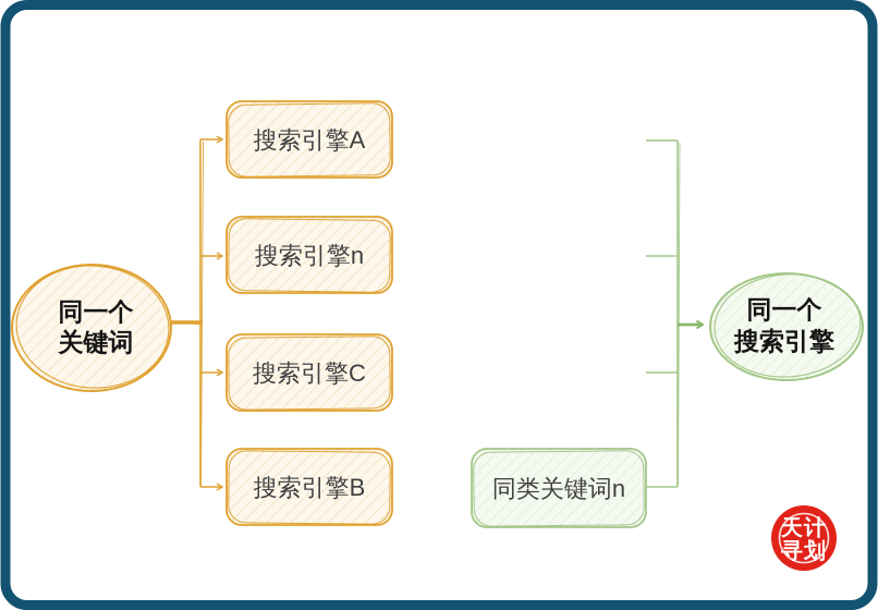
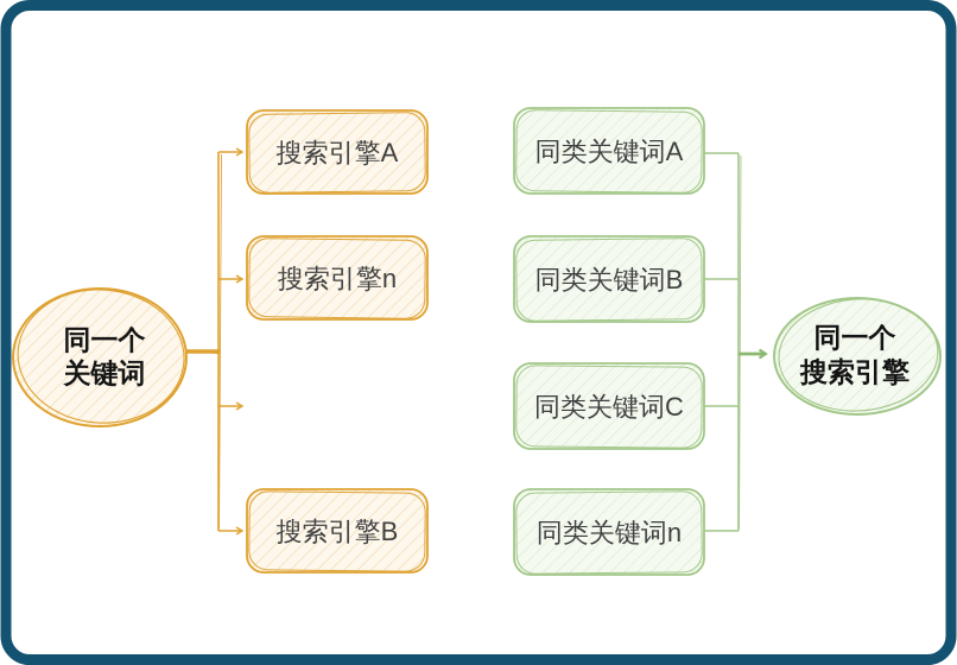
  同一个
  关键词
  搜索引擎A
  搜索引擎n
- 搜索引擎C
  搜索引擎B
+ 同类关键词A
+ 同类关键词B
+ 同类关键词C
  同类关键词n
  同一个
  搜索引擎
- 天计
- 寻划
